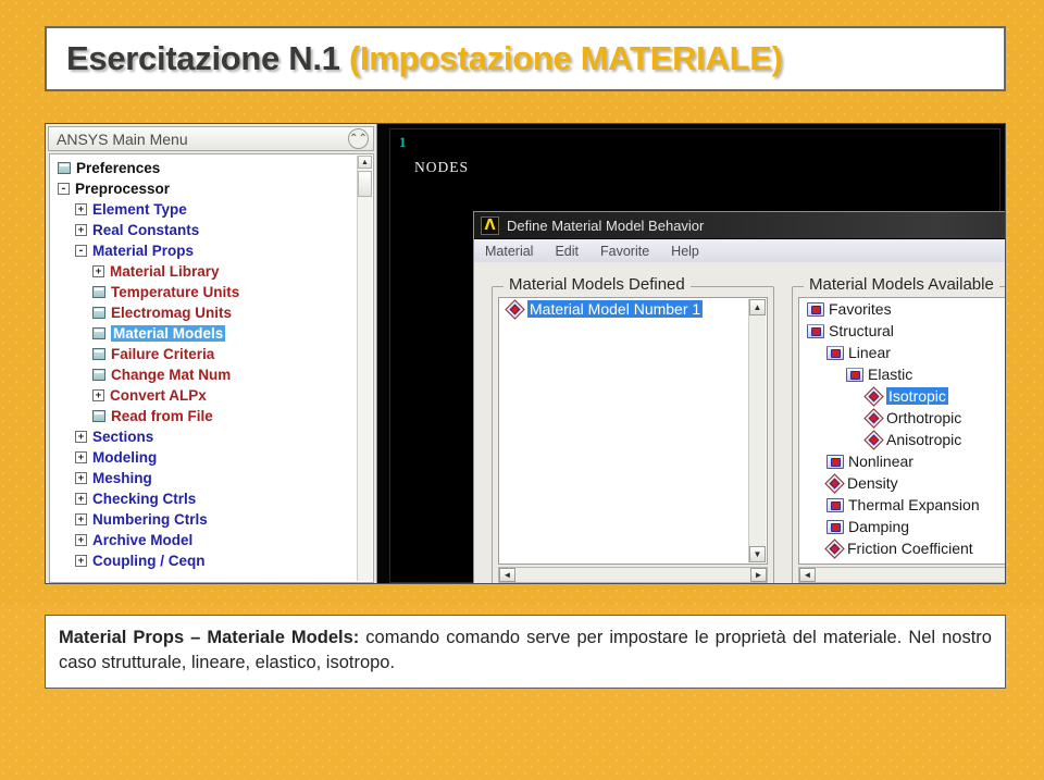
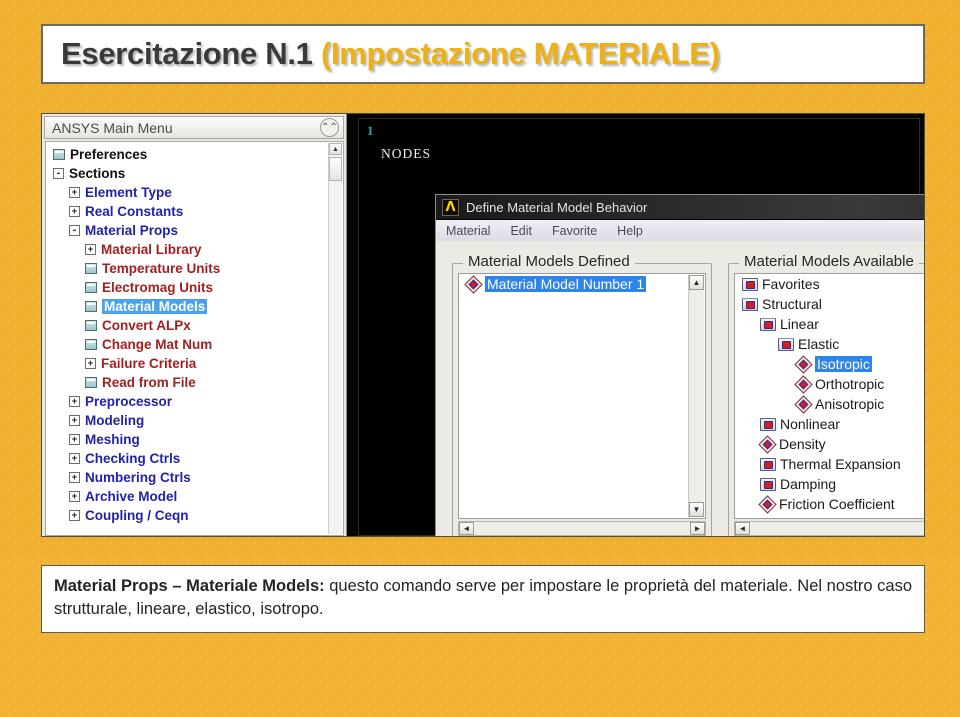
  Esercitazione N.1 (Impostazione MATERIALE)
  ANSYS Main Menu
  ⌃⌃
  Preferences
  -
- Preprocessor
+ Sections
  +
  Element Type
  +
  Real Constants
  -
  Material Props
  +
  Material Library
  Temperature Units
  Electromag Units
  Material Models
- Failure Criteria
+ Convert ALPx
  Change Mat Num
  +
- Convert ALPx
+ Failure Criteria
  Read from File
  +
- Sections
+ Preprocessor
  +
  Modeling
  +
  Meshing
  +
  Checking Ctrls
  +
  Numbering Ctrls
  +
  Archive Model
  +
  Coupling / Ceqn
  1
  NODES
  Λ
  Define Material Model Behavior
  Material
  Edit
  Favorite
  Help
  Material Models Defined
  Material Model Number 1
  ▲
  ▼
  ◄
  ►
  Material Models Available
  Favorites
  Structural
  Linear
  Elastic
  Isotropic
  Orthotropic
  Anisotropic
  Nonlinear
  Density
  Thermal Expansion
  Damping
  Friction Coefficient
  ◄
- Material Props – Materiale Models: comando comando serve per impostare le proprietà del materiale. Nel nostro caso strutturale, lineare, elastico, isotropo.
+ Material Props – Materiale Models: questo comando serve per impostare le proprietà del materiale. Nel nostro caso strutturale, lineare, elastico, isotropo.
